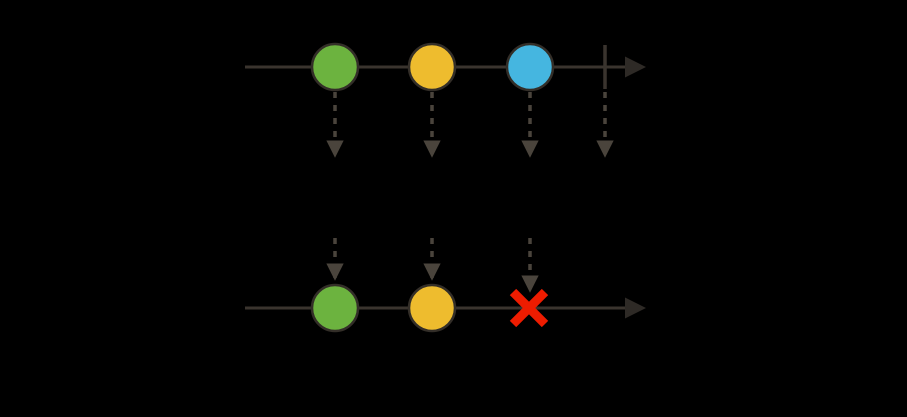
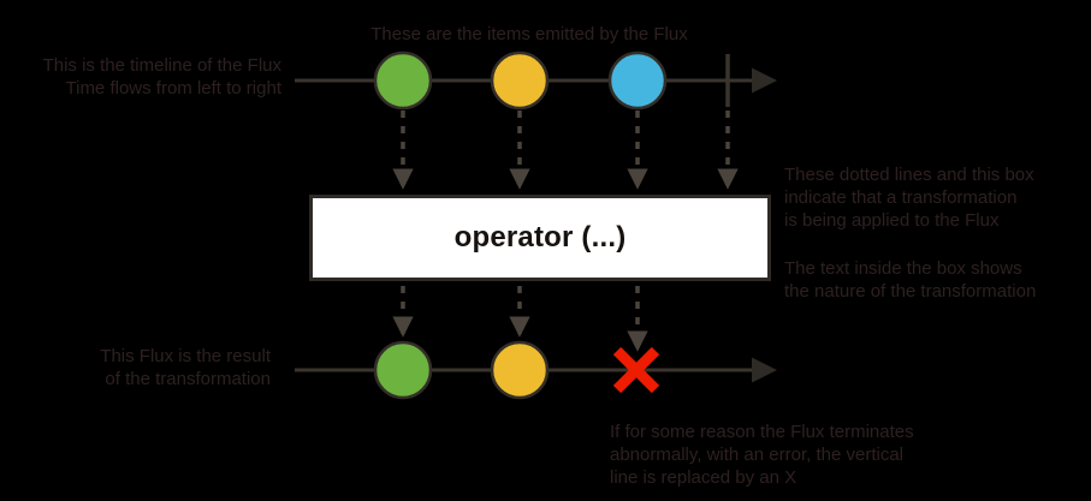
+ operator (...)
+ This is the timeline of the Flux
+ Time flows from left to right
+ These are the items emitted by the Flux
+ These dotted lines and this box
+ indicate that a transformation
+ is being applied to the Flux
+ The text inside the box shows
+ the nature of the transformation
+ This Flux is the result
+ of the transformation
+ If for some reason the Flux terminates
+ abnormally, with an error, the vertical
+ line is replaced by an X
